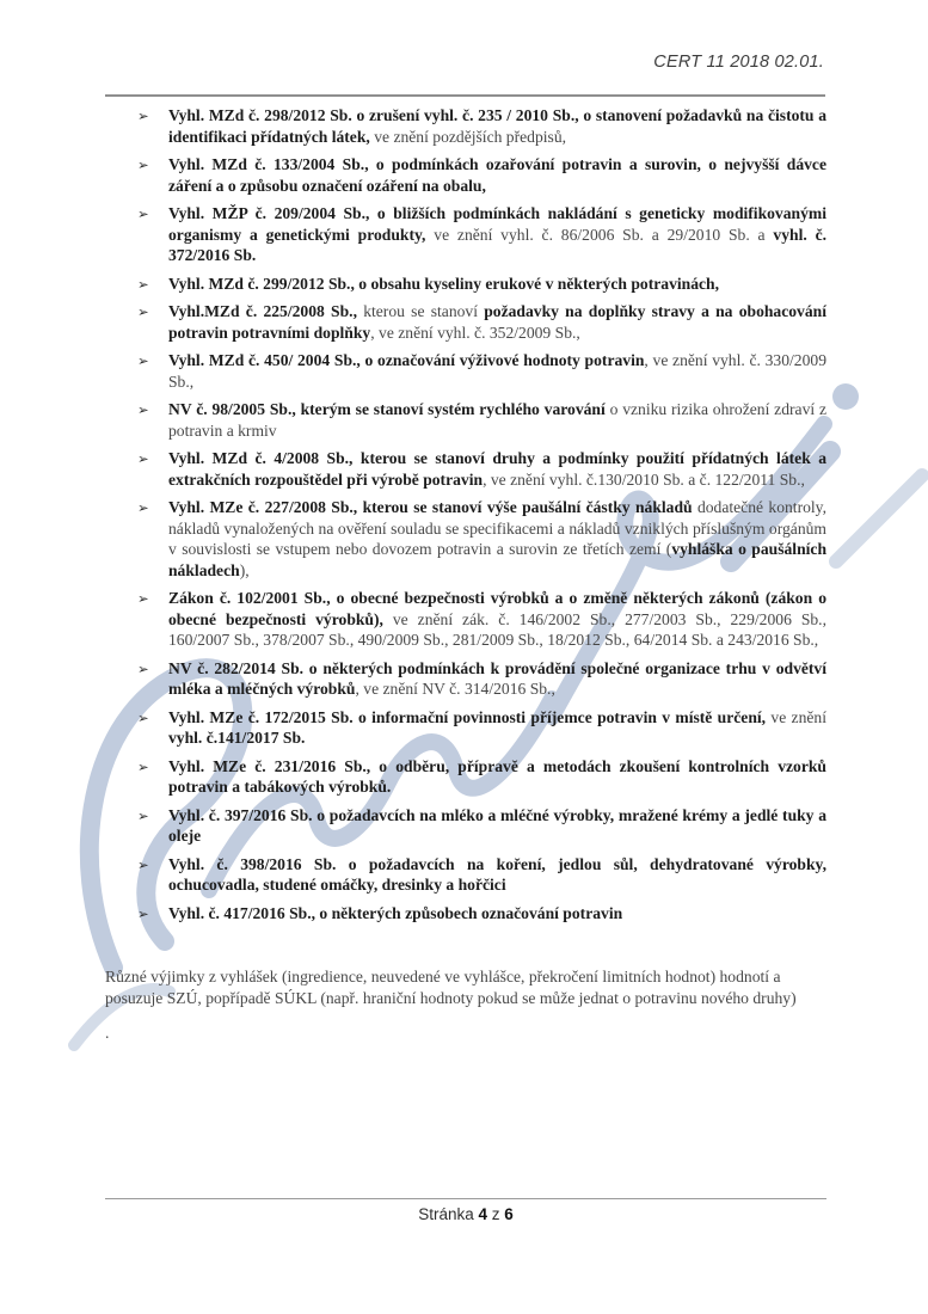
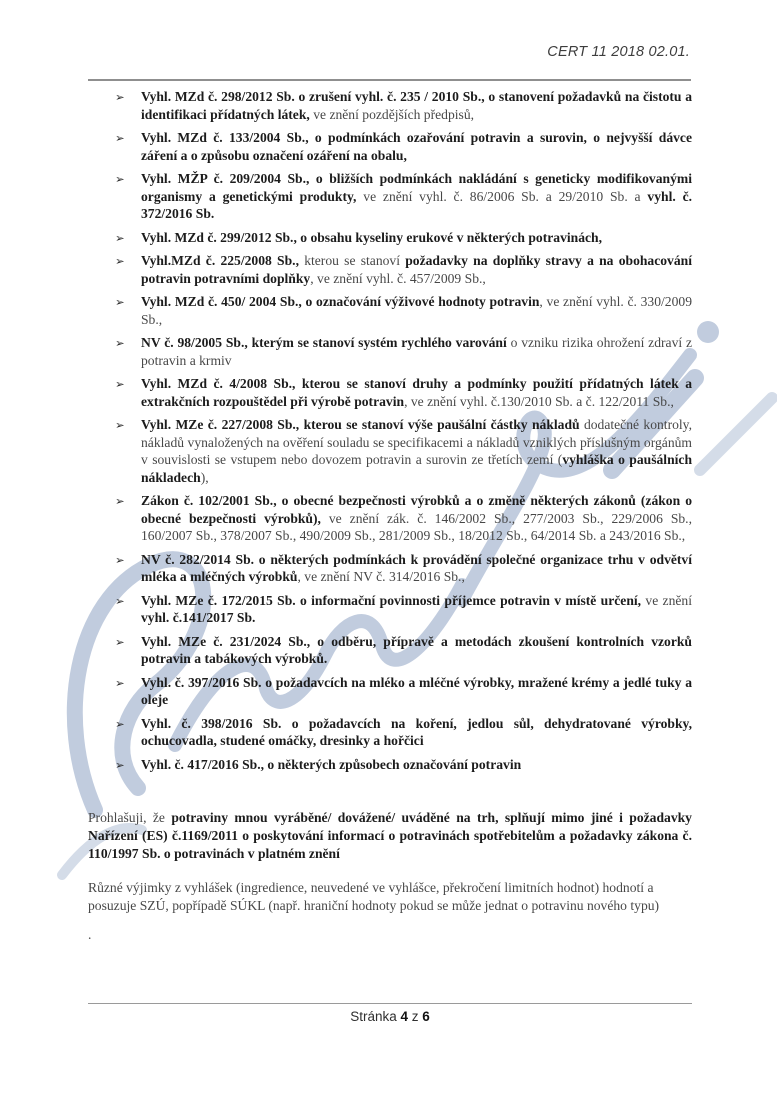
  CERT 11 2018 02.01.
  ➢
  Vyhl. MZd č. 298/2012 Sb. o zrušení vyhl. č. 235 / 2010 Sb., o stanovení požadavků na čistotu a identifikaci přídatných látek, ve znění pozdějších předpisů,
  ➢
  Vyhl. MZd č. 133/2004 Sb., o podmínkách ozařování potravin a surovin, o nejvyšší dávce záření a o způsobu označení ozáření na obalu,
  ➢
  Vyhl. MŽP č. 209/2004 Sb., o bližších podmínkách nakládání s geneticky modifikovanými organismy a genetickými produkty, ve znění vyhl. č. 86/2006 Sb. a 29/2010 Sb. a vyhl. č. 372/2016 Sb.
  ➢
  Vyhl. MZd č. 299/2012 Sb., o obsahu kyseliny erukové v některých potravinách,
  ➢
- Vyhl.MZd č. 225/2008 Sb., kterou se stanoví požadavky na doplňky stravy a na obohacování potravin potravními doplňky, ve znění vyhl. č. 352/2009 Sb.,
+ Vyhl.MZd č. 225/2008 Sb., kterou se stanoví požadavky na doplňky stravy a na obohacování potravin potravními doplňky, ve znění vyhl. č. 457/2009 Sb.,
  ➢
  Vyhl. MZd č. 450/ 2004 Sb., o označování výživové hodnoty potravin, ve znění vyhl. č. 330/2009 Sb.,
  ➢
  NV č. 98/2005 Sb., kterým se stanoví systém rychlého varování o vzniku rizika ohrožení zdraví z potravin a krmiv
  ➢
  Vyhl. MZd č. 4/2008 Sb., kterou se stanoví druhy a podmínky použití přídatných látek a extrakčních rozpouštědel při výrobě potravin, ve znění vyhl. č.130/2010 Sb. a č. 122/2011 Sb.,
  ➢
  Vyhl. MZe č. 227/2008 Sb., kterou se stanoví výše paušální částky nákladů dodatečné kontroly, nákladů vynaložených na ověření souladu se specifikacemi a nákladů vzniklých příslušným orgánům v souvislosti se vstupem nebo dovozem potravin a surovin ze třetích zemí (vyhláška o paušálních nákladech),
  ➢
  Zákon č. 102/2001 Sb., o obecné bezpečnosti výrobků a o změně některých zákonů (zákon o obecné bezpečnosti výrobků), ve znění zák. č. 146/2002 Sb., 277/2003 Sb., 229/2006 Sb., 160/2007 Sb., 378/2007 Sb., 490/2009 Sb., 281/2009 Sb., 18/2012 Sb., 64/2014 Sb. a 243/2016 Sb.,
  ➢
  NV č. 282/2014 Sb. o některých podmínkách k provádění společné organizace trhu v odvětví mléka a mléčných výrobků, ve znění NV č. 314/2016 Sb.,
  ➢
  Vyhl. MZe č. 172/2015 Sb. o informační povinnosti příjemce potravin v místě určení, ve znění vyhl. č.141/2017 Sb.
  ➢
- Vyhl. MZe č. 231/2016 Sb., o odběru, přípravě a metodách zkoušení kontrolních vzorků potravin a tabákových výrobků.
+ Vyhl. MZe č. 231/2024 Sb., o odběru, přípravě a metodách zkoušení kontrolních vzorků potravin a tabákových výrobků.
  ➢
  Vyhl. č. 397/2016 Sb. o požadavcích na mléko a mléčné výrobky, mražené krémy a jedlé tuky a oleje
  ➢
  Vyhl. č. 398/2016 Sb. o požadavcích na koření, jedlou sůl, dehydratované výrobky, ochucovadla, studené omáčky, dresinky a hořčici
  ➢
  Vyhl. č. 417/2016 Sb., o některých způsobech označování potravin
+ Prohlašuji, že potraviny mnou vyráběné/ dovážené/ uváděné na trh, splňují mimo jiné i požadavky Nařízení (ES) č.1169/2011 o poskytování informací o potravinách spotřebitelům a požadavky zákona č. 110/1997 Sb. o potravinách v platném znění
- Různé výjimky z vyhlášek (ingredience, neuvedené ve vyhlášce, překročení limitních hodnot) hodnotí a posuzuje SZÚ, popřípadě SÚKL (např. hraniční hodnoty pokud se může jednat o potravinu nového druhy)
+ Různé výjimky z vyhlášek (ingredience, neuvedené ve vyhlášce, překročení limitních hodnot) hodnotí a posuzuje SZÚ, popřípadě SÚKL (např. hraniční hodnoty pokud se může jednat o potravinu nového typu)
  .
  Stránka 4 z 6
